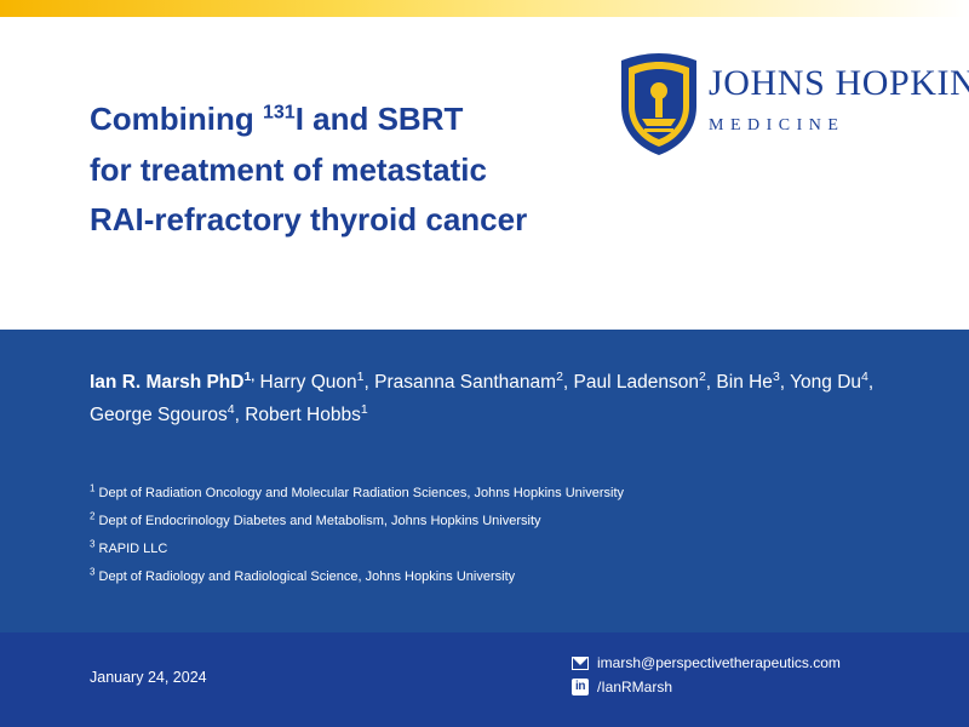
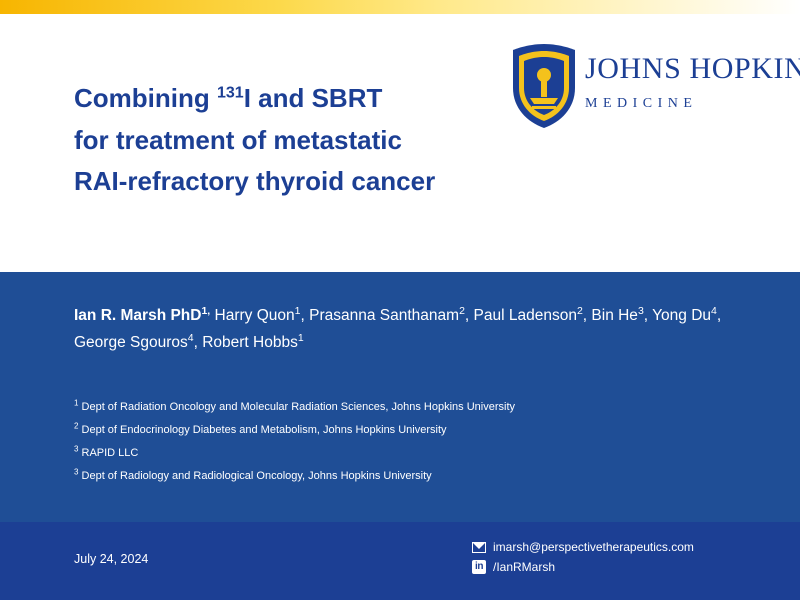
  JOHNS HOPKIN
  MEDICINE
  Combining 131I and SBRT
  for treatment of metastatic
  RAI-refractory thyroid cancer
  Ian R. Marsh PhD1, Harry Quon1, Prasanna Santhanam2, Paul Ladenson2, Bin He3, Yong Du4, George Sgouros4, Robert Hobbs1
  1 Dept of Radiation Oncology and Molecular Radiation Sciences, Johns Hopkins University
  2 Dept of Endocrinology Diabetes and Metabolism, Johns Hopkins University
  3 RAPID LLC
- 3 Dept of Radiology and Radiological Science, Johns Hopkins University
+ 3 Dept of Radiology and Radiological Oncology, Johns Hopkins University
- January 24, 2024
+ July 24, 2024
  imarsh@perspectivetherapeutics.com
  in
  /IanRMarsh
